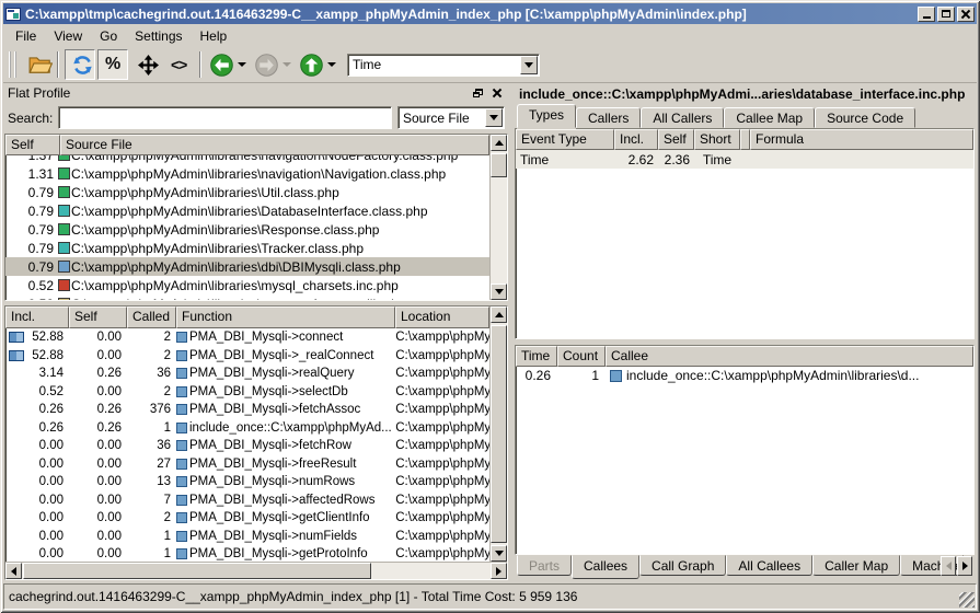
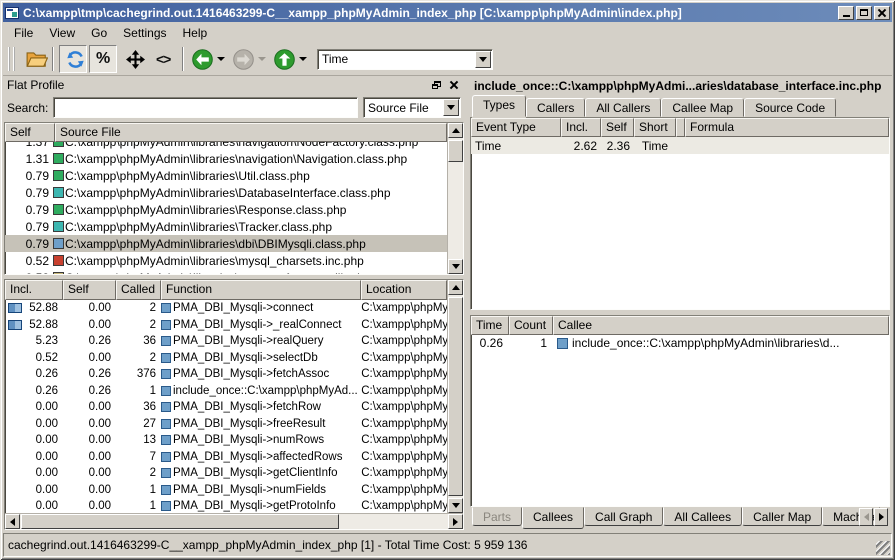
  C:\xampp\tmp\cachegrind.out.1416463299-C__xampp_phpMyAdmin_index_php [C:\xampp\phpMyAdmin\index.php]
  File
  View
  Go
  Settings
  Help
  %
  <>
  Time
  Flat Profile
  Search:
  Source File
  Self
  Source File
  1.37
  C:\xampp\phpMyAdmin\libraries\navigation\NodeFactory.class.php
  1.31
  C:\xampp\phpMyAdmin\libraries\navigation\Navigation.class.php
  0.79
  C:\xampp\phpMyAdmin\libraries\Util.class.php
  0.79
  C:\xampp\phpMyAdmin\libraries\DatabaseInterface.class.php
  0.79
  C:\xampp\phpMyAdmin\libraries\Response.class.php
  0.79
  C:\xampp\phpMyAdmin\libraries\Tracker.class.php
  0.79
  C:\xampp\phpMyAdmin\libraries\dbi\DBIMysqli.class.php
  0.52
  C:\xampp\phpMyAdmin\libraries\mysql_charsets.inc.php
  Incl.
  Self
  Called
  Function
  Location
  52.88
  0.00
  2
  PMA_DBI_Mysqli->connect
  C:\xampp\phpMy
  52.88
  0.00
  2
  PMA_DBI_Mysqli->_realConnect
  C:\xampp\phpMy
- 3.14
+ 5.23
  0.26
  36
  PMA_DBI_Mysqli->realQuery
  C:\xampp\phpMy
  0.52
  0.00
  2
  PMA_DBI_Mysqli->selectDb
  C:\xampp\phpMy
  0.26
  0.26
  376
  PMA_DBI_Mysqli->fetchAssoc
  C:\xampp\phpMy
  0.26
  0.26
  1
  include_once::C:\xampp\phpMyAd...
  C:\xampp\phpMy
  0.00
  0.00
  36
  PMA_DBI_Mysqli->fetchRow
  C:\xampp\phpMy
  0.00
  0.00
  27
  PMA_DBI_Mysqli->freeResult
  C:\xampp\phpMy
  0.00
  0.00
  13
  PMA_DBI_Mysqli->numRows
  C:\xampp\phpMy
  0.00
  0.00
  7
  PMA_DBI_Mysqli->affectedRows
  C:\xampp\phpMy
  0.00
  0.00
  2
  PMA_DBI_Mysqli->getClientInfo
  C:\xampp\phpMy
  0.00
  0.00
  1
  PMA_DBI_Mysqli->numFields
  C:\xampp\phpMy
  0.00
  0.00
  1
  PMA_DBI_Mysqli->getProtoInfo
  C:\xampp\phpMy
  include_once::C:\xampp\phpMyAdmi...aries\database_interface.inc.php
  Types
  Callers
  All Callers
  Callee Map
  Source Code
  Event Type
  Incl.
  Self
  Short
  Formula
  Time
  2.62
  2.36
  Time
  Time
  Count
  Callee
  0.26
  1
  include_once::C:\xampp\phpMyAdmin\libraries\d...
  Parts
  Callees
  Call Graph
  All Callees
  Caller Map
  cachegrind.out.1416463299-C__xampp_phpMyAdmin_index_php [1] - Total Time Cost: 5 959 136
